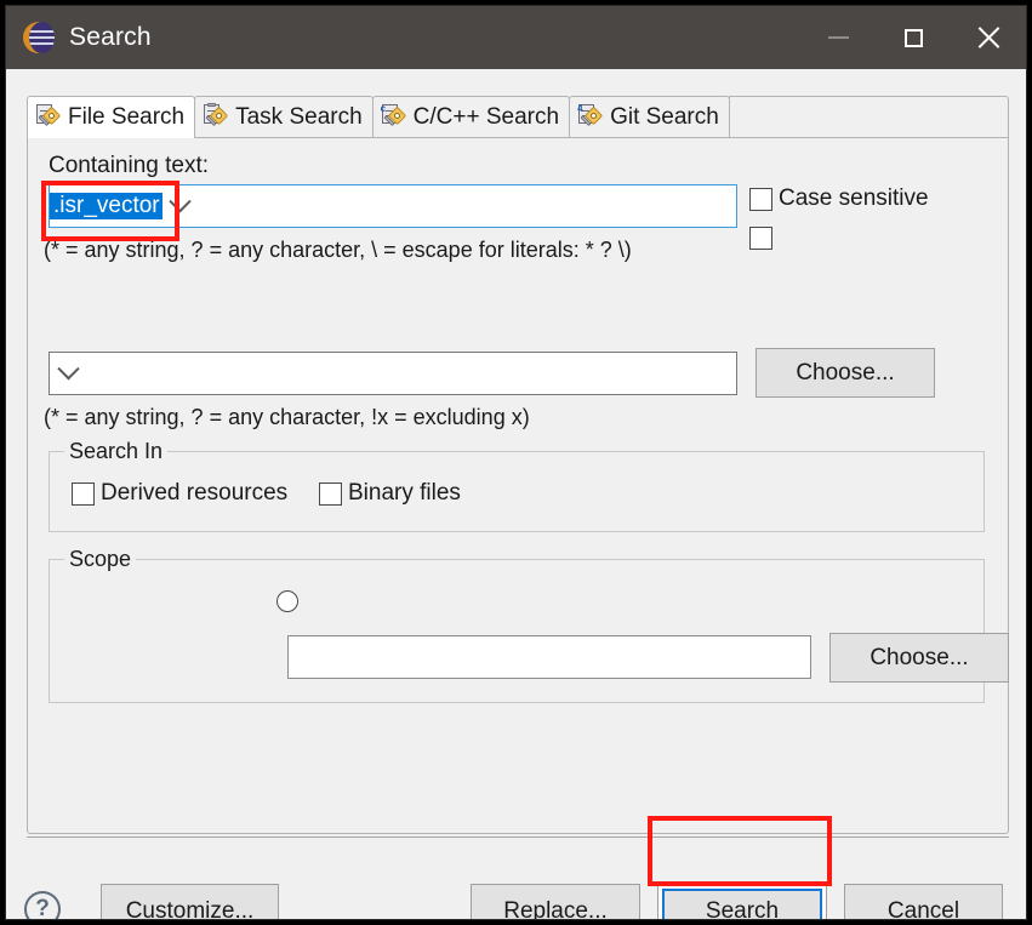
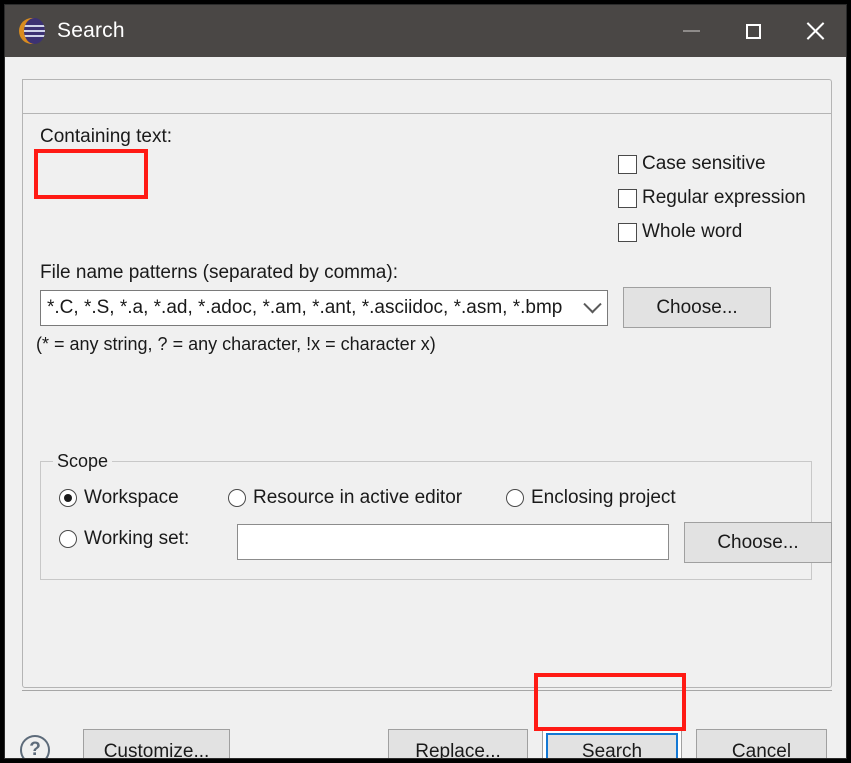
  Search
- File Search
- Task Search
- c
- C/C++ Search
- 4
- Git Search
  Containing text:
- .isr_vector
- (* = any string, ? = any character, \ = escape for literals: * ? \)
  Case sensitive
+ Regular expression
+ Whole word
+ File name patterns (separated by comma):
+ *.C, *.S, *.a, *.ad, *.adoc, *.am, *.ant, *.asciidoc, *.asm, *.bmp
  Choose...
- (* = any string, ? = any character, !x = excluding x)
+ (* = any string, ? = any character, !x = character x)
- Search In
- Derived resources
- Binary files
  Scope
+ Workspace
+ Resource in active editor
+ Enclosing project
+ Working set:
  Choose...
  ?
  Customize...
  Replace...
  Search
  Cancel
